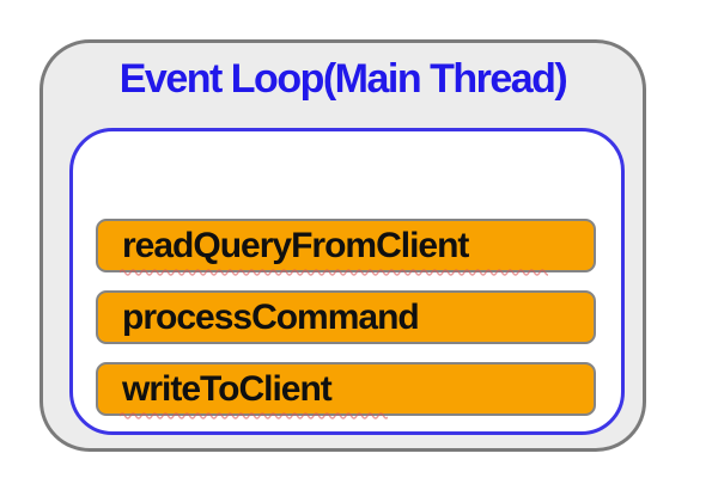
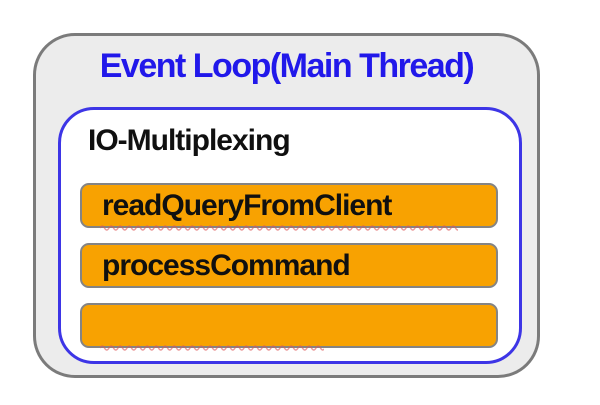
  Event Loop(Main Thread)
+ IO-Multiplexing
  readQueryFromClient
  processCommand
- writeToClient
